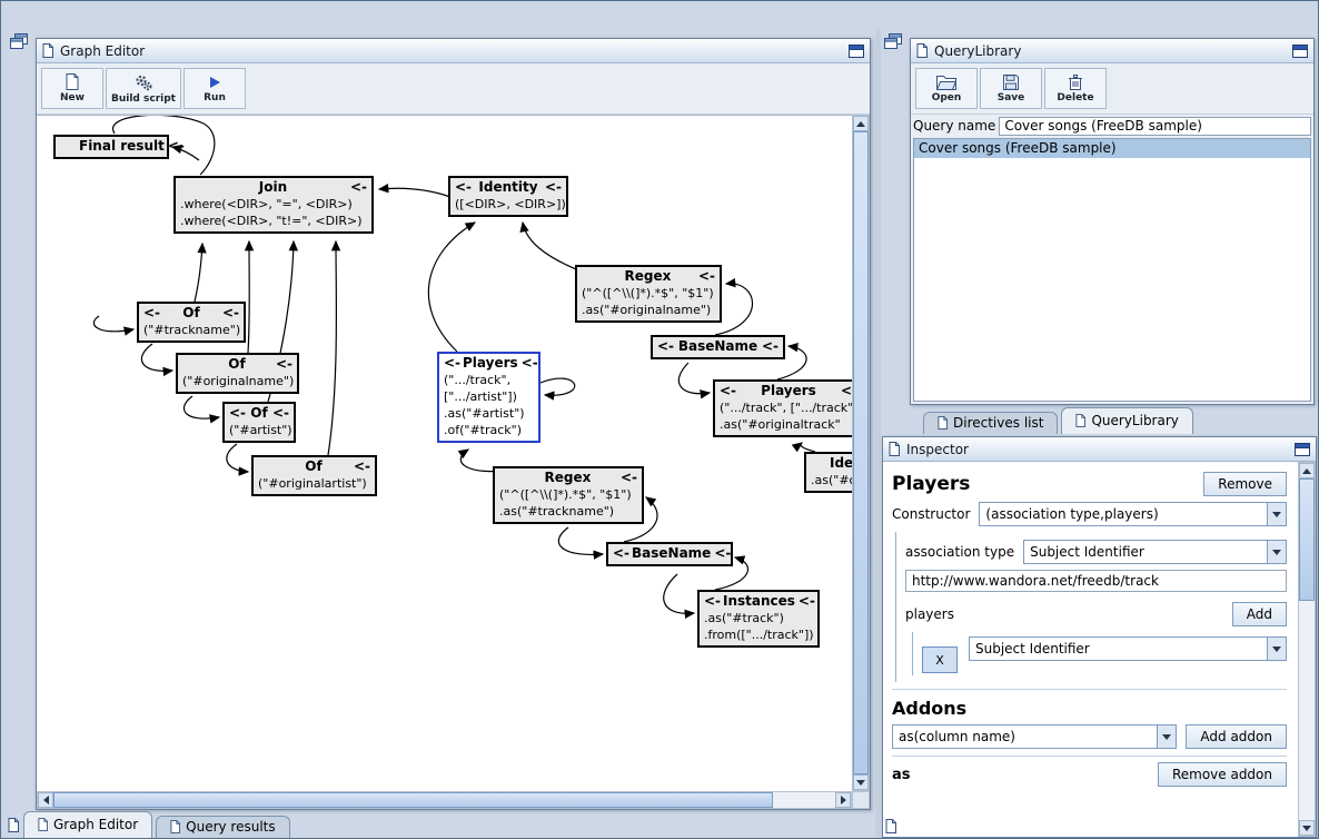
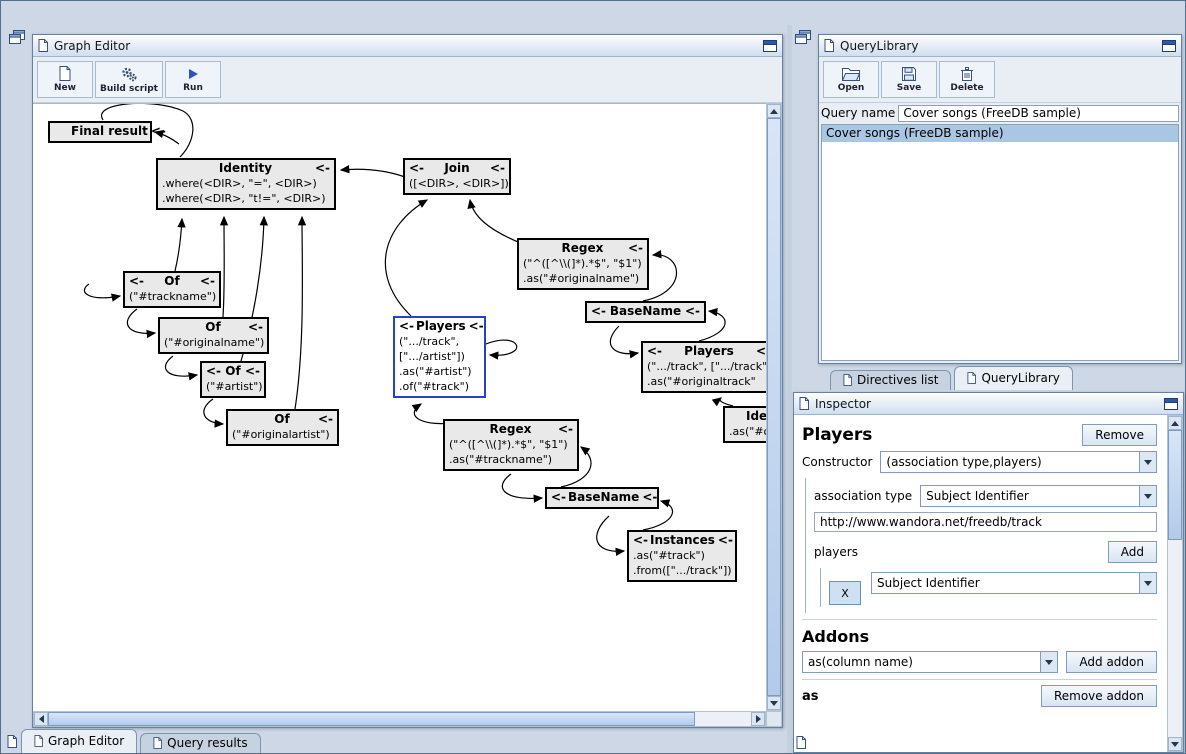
  Graph Editor
  New
  Build script
  Run
  Final result
  <-
- Join
+ Identity
  <-
  .where(<DIR>, "=", <DIR>)
  .where(<DIR>, "t!=", <DIR>)
  <-
- Identity
+ Join
  <-
  ([<DIR>, <DIR>])
  Regex
  <-
  ("^([^\\(]*).*$", "$1")
  .as("#originalname")
  <-
  BaseName
  <-
  <-
  Of
  <-
  ("#trackname")
  Of
  <-
  ("#originalname")
  <-
  Of
  <-
  ("#artist")
  Of
  <-
  ("#originalartist")
  <-
  Players
  <-
  (".../track",
  [".../artist"])
  .as("#artist")
  .of("#track")
  <-
  Players
  (".../track", [".../track"
  .as("#originaltrack"
  Ide
  .as("#
  Regex
  <-
  ("^([^\\(]*).*$", "$1")
  .as("#trackname")
  <-
  BaseName
  <-
  <-
  Instances
  <-
  .as("#track")
  .from([".../track"])
  Graph Editor
  Query results
  QueryLibrary
  Open
  Save
  Delete
  Query name
  Cover songs (FreeDB sample)
  Cover songs (FreeDB sample)
  Directives list
  QueryLibrary
  Inspector
  Players
  Remove
  Constructor
  (association type,players)
  association type
  Subject Identifier
  http://www.wandora.net/freedb/track
  players
  Add
  X
  Subject Identifier
  Addons
  as(column name)
  Add addon
  as
  Remove addon
